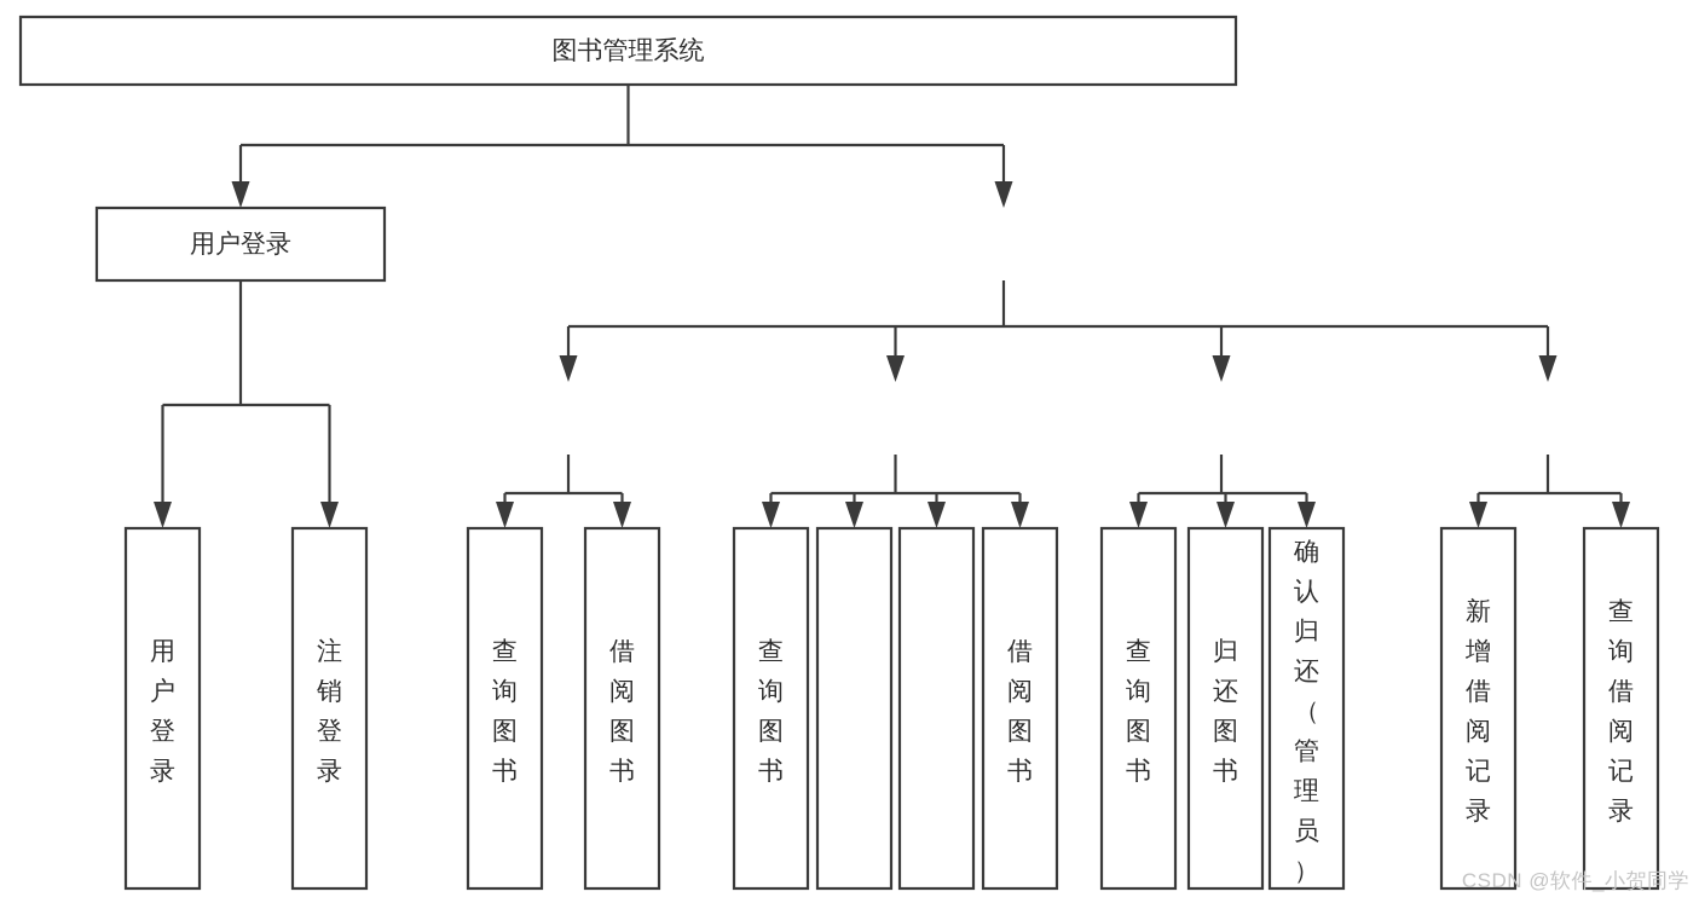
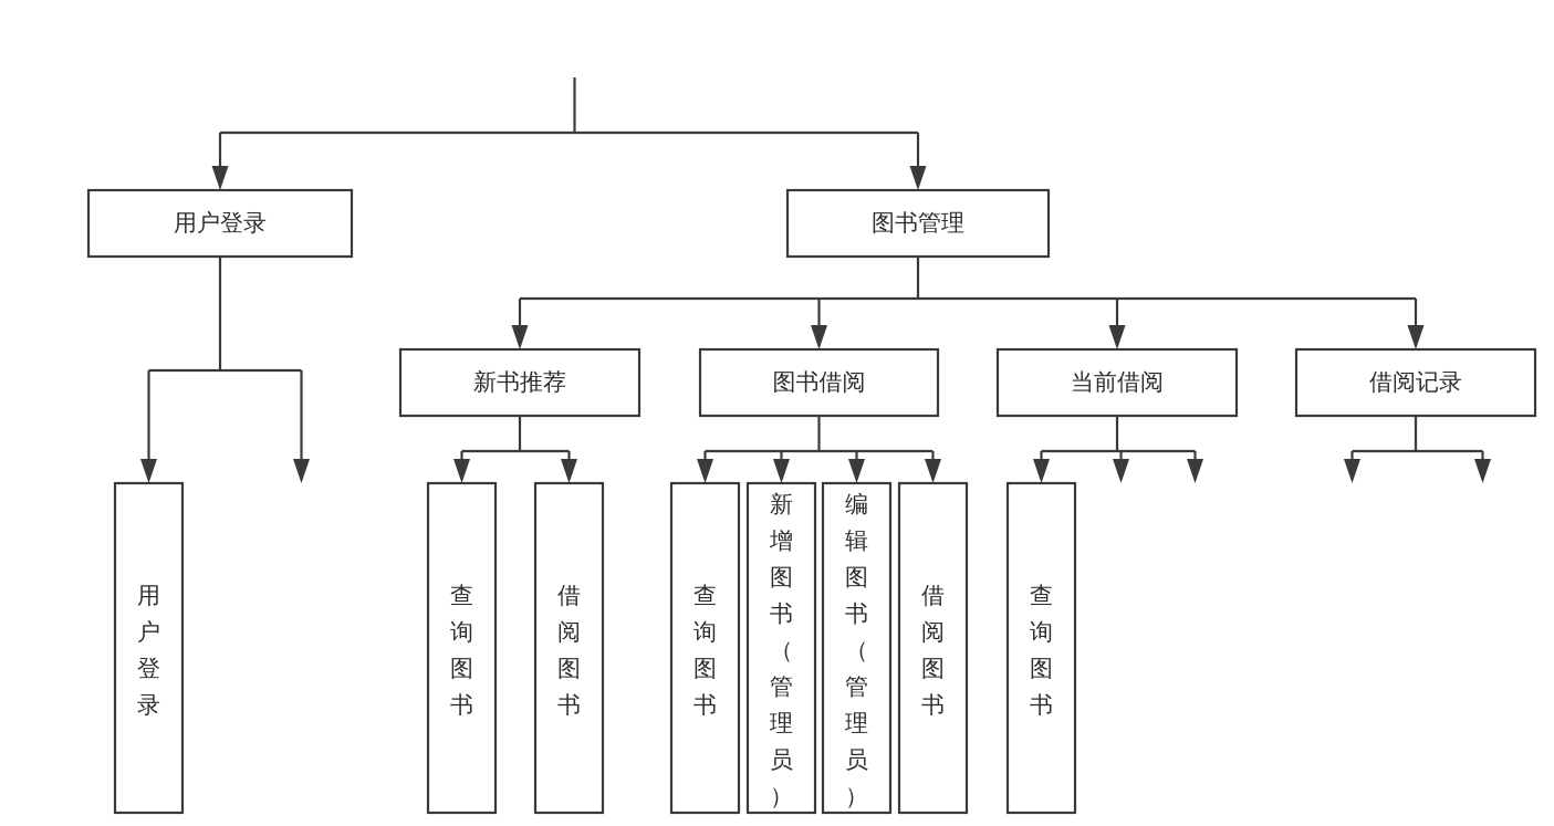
- 图书管理系统
  用户登录
+ 图书管理
+ 新书推荐
+ 图书借阅
+ 当前借阅
+ 借阅记录
  用户登录
- 注销登录
  查询图书
  借阅图书
  查询图书
+ 新增图书（管理员）
+ 编辑图书（管理员）
  借阅图书
  查询图书
- 归还图书
- 确认归还（管理员）
- 新增借阅记录
- 查询借阅记录
- CSDN @软件_小贺同学
